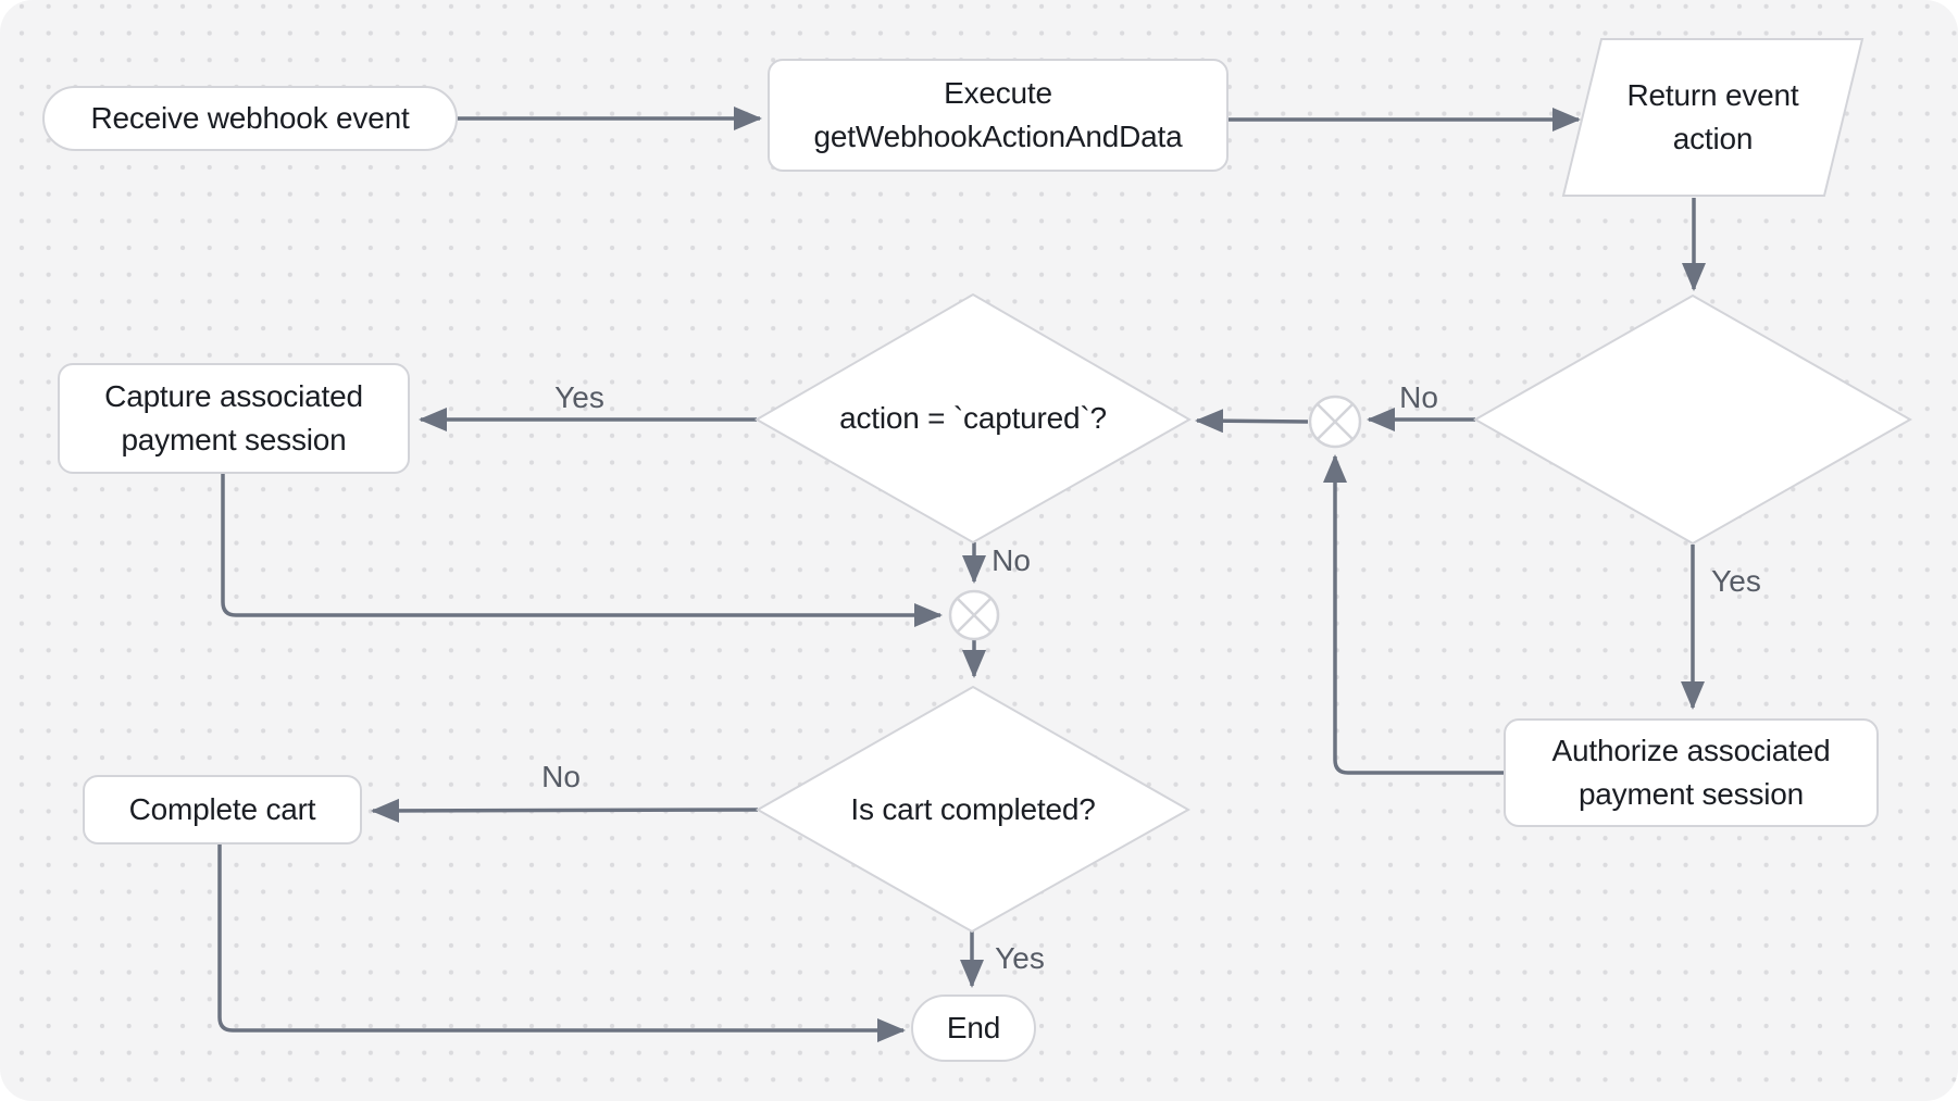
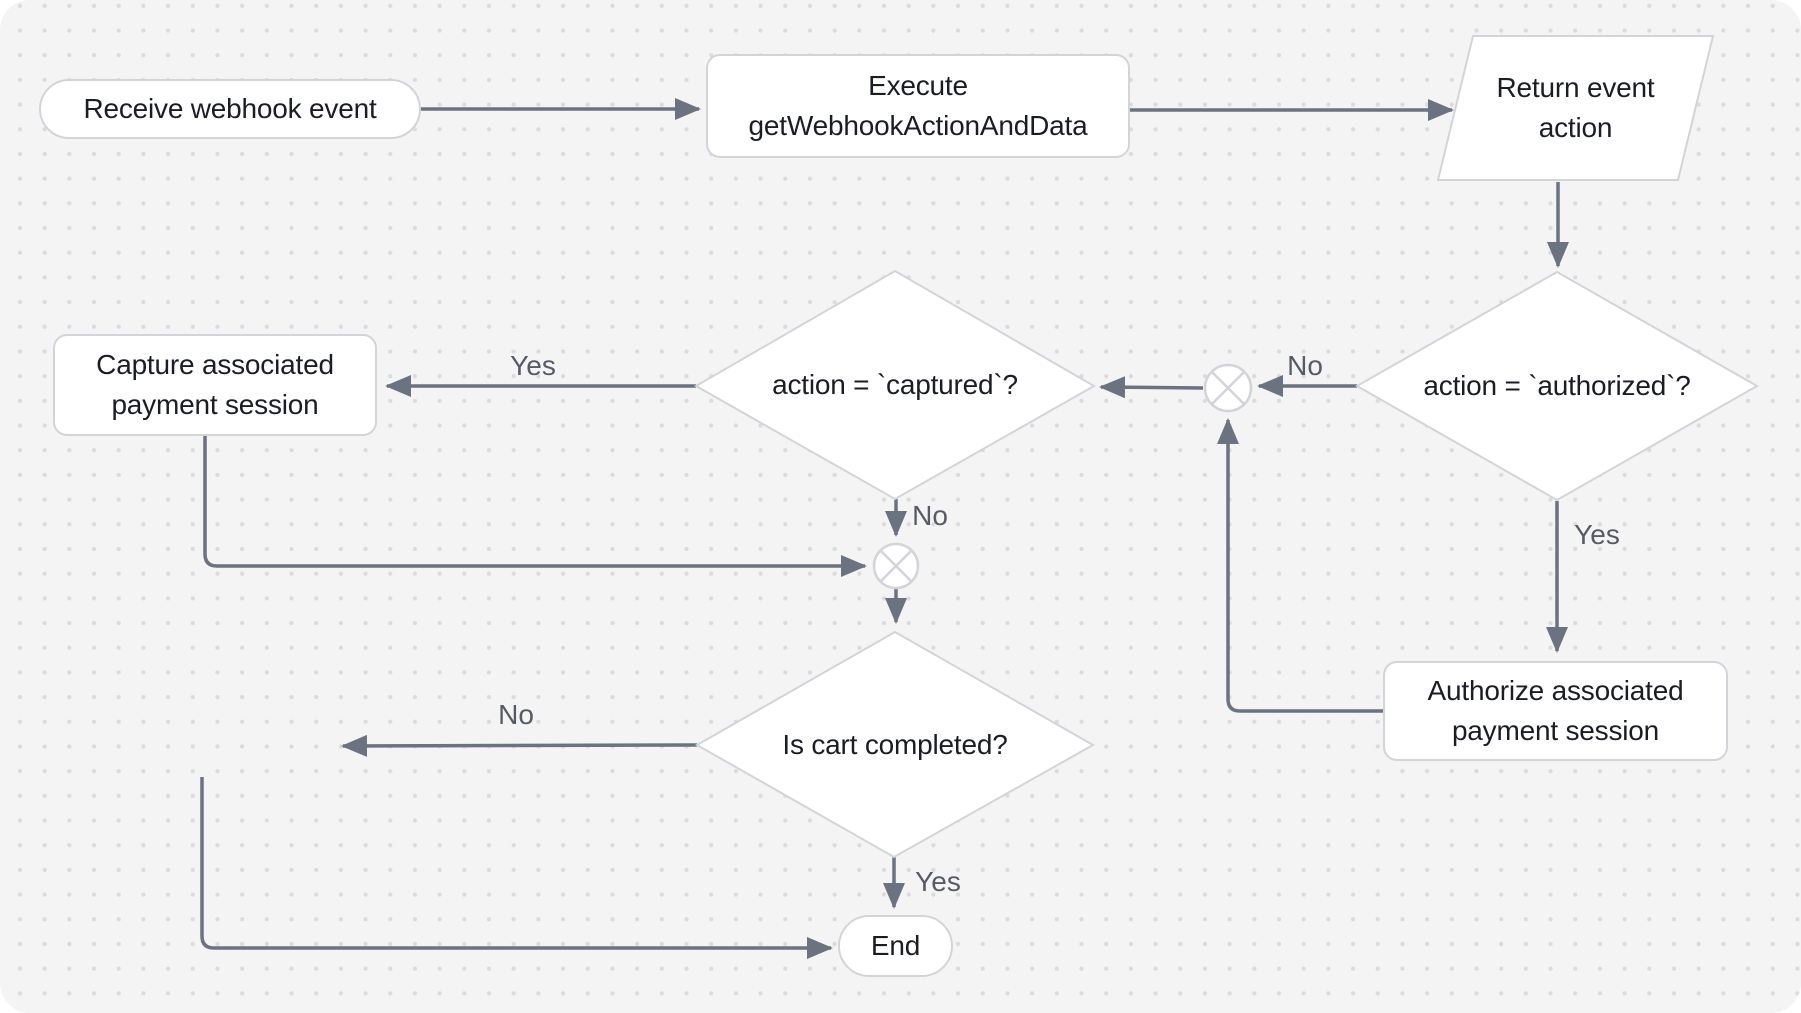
  Receive webhook event
  Execute
  getWebhookActionAndData
  Return event
  action
+ action = `authorized`?
  action = `captured`?
  Capture associated
  payment session
  Authorize associated
  payment session
  Is cart completed?
- Complete cart
  End
  No
  Yes
  Yes
  No
  No
  Yes
